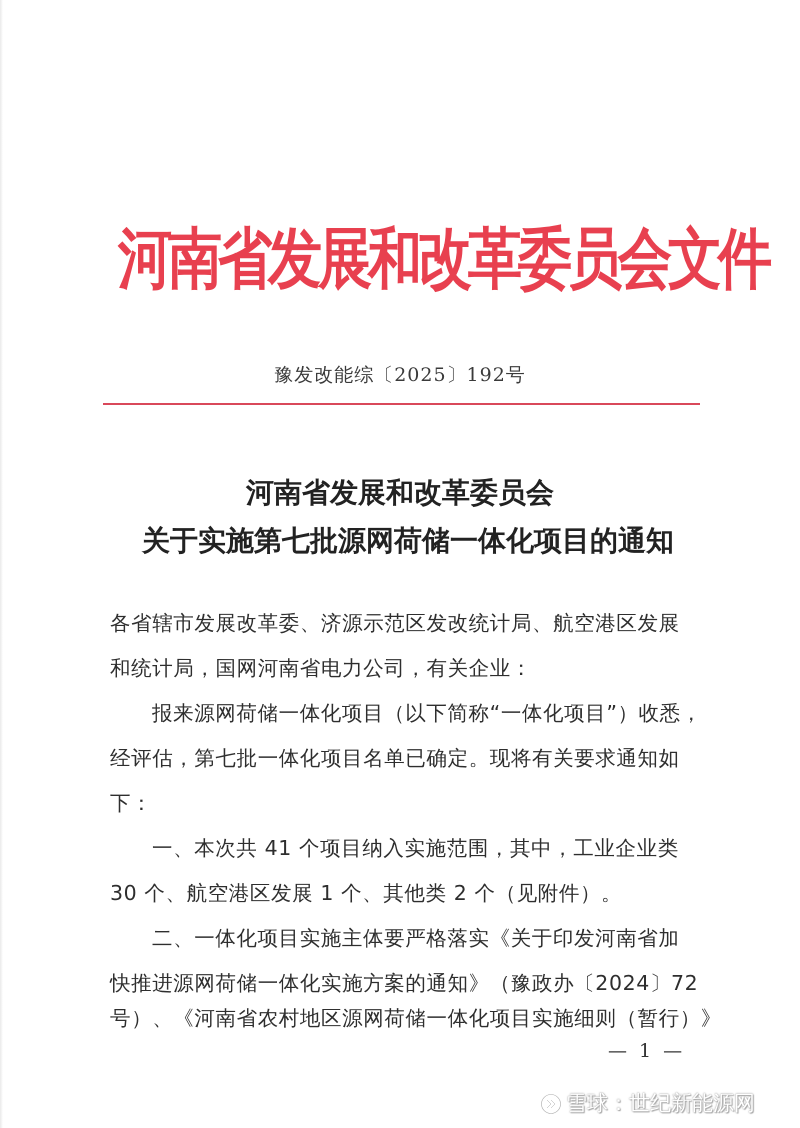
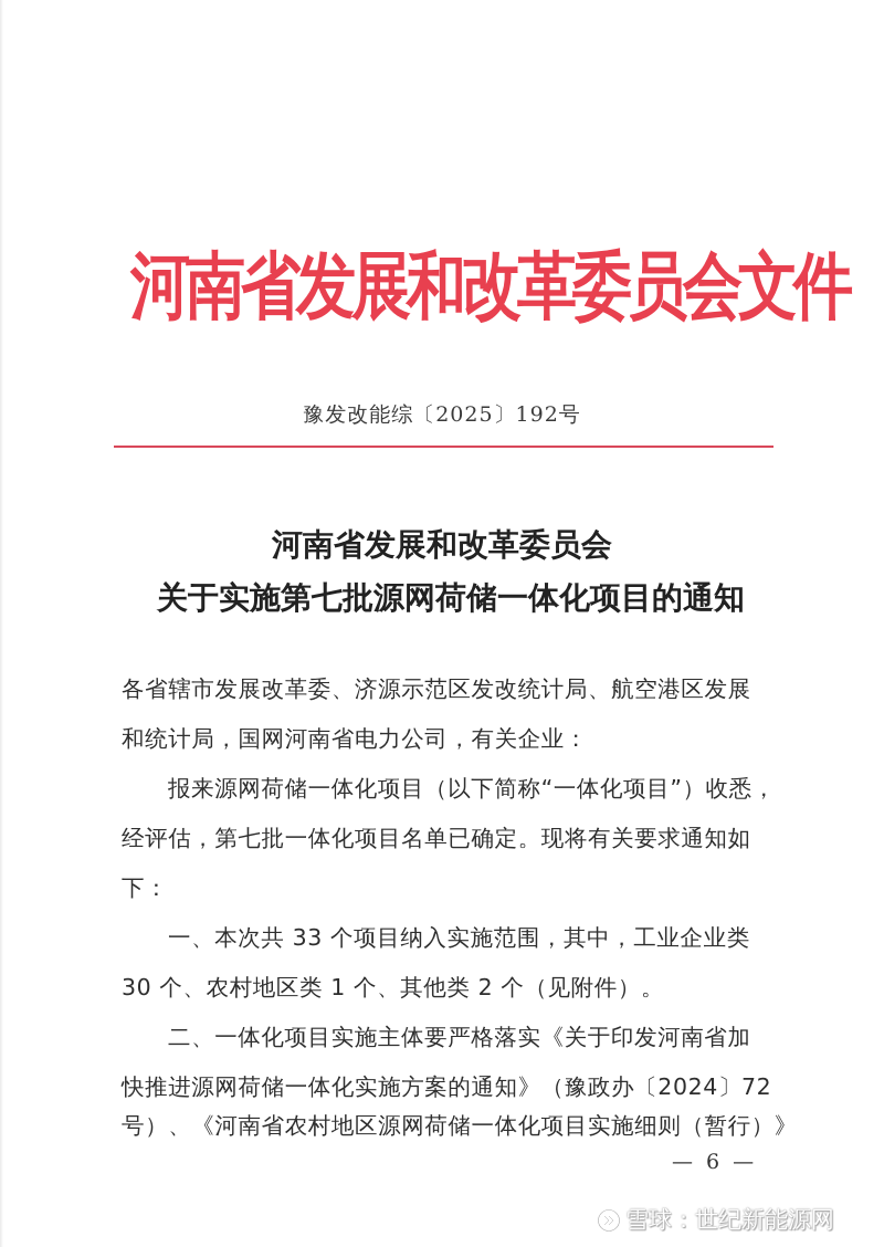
  河南省发展和改革委员会文件
  豫发改能综〔2025〕192号
  河南省发展和改革委员会
  关于实施第七批源网荷储一体化项目的通知
  各省辖市发展改革委、济源示范区发改统计局、航空港区发展
  和统计局，国网河南省电力公司，有关企业：
  报来源网荷储一体化项目（以下简称“一体化项目”）收悉，
  经评估，第七批一体化项目名单已确定。现将有关要求通知如
  下：
- 一、本次共 41 个项目纳入实施范围，其中，工业企业类
+ 一、本次共 33 个项目纳入实施范围，其中，工业企业类
- 30 个、航空港区发展 1 个、其他类 2 个（见附件）。
+ 30 个、农村地区类 1 个、其他类 2 个（见附件）。
  二、一体化项目实施主体要严格落实《关于印发河南省加
  快推进源网荷储一体化实施方案的通知》（豫政办〔2024〕72
  号）、《河南省农村地区源网荷储一体化项目实施细则（暂行）》
- — 1 —
+ — 6 —
  雪球：世纪新能源网
